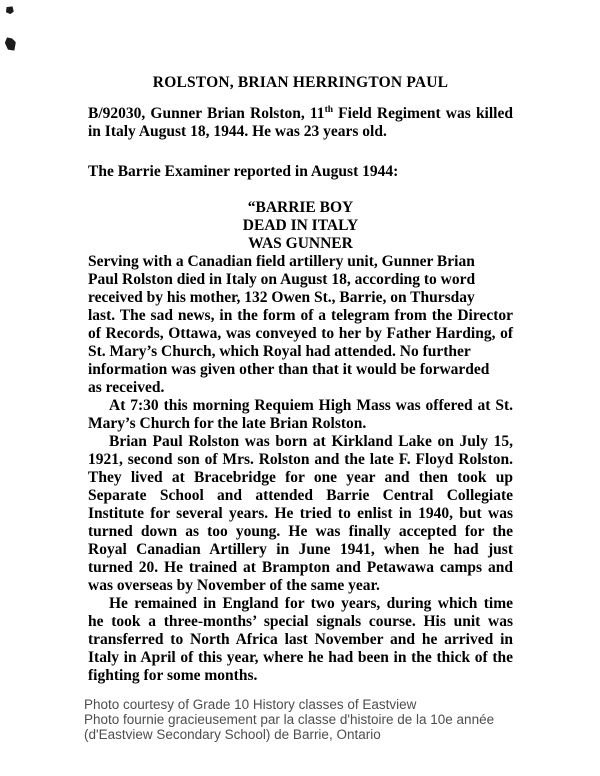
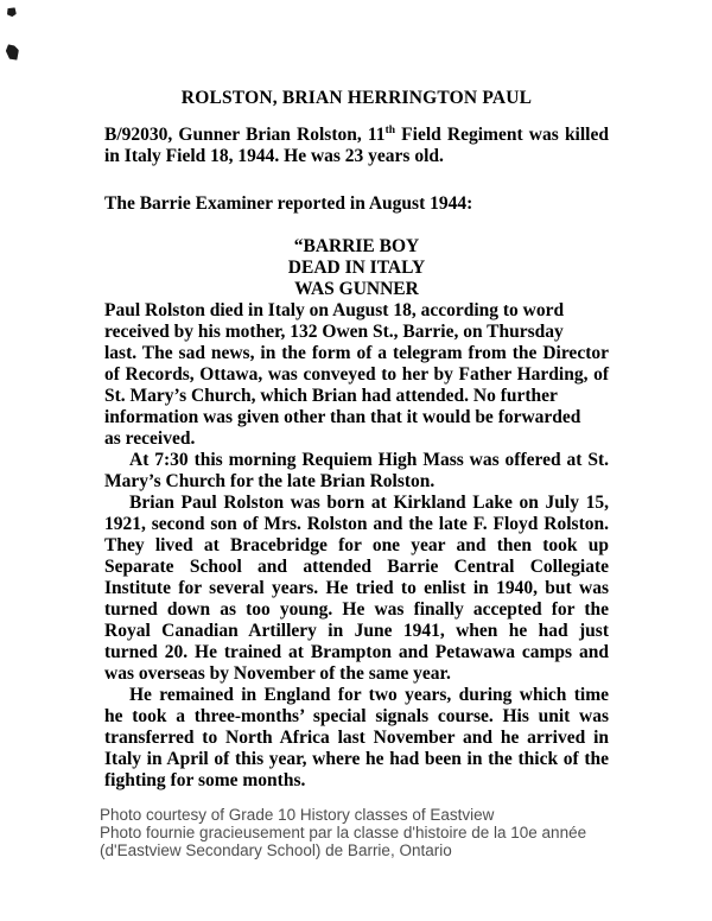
  ROLSTON, BRIAN HERRINGTON PAUL
  B/92030, Gunner Brian Rolston, 11th Field Regiment was killed
- in Italy August 18, 1944. He was 23 years old.
+ in Italy Field 18, 1944. He was 23 years old.
  The Barrie Examiner reported in August 1944:
  “BARRIE BOY
  DEAD IN ITALY
  WAS GUNNER
- Serving with a Canadian field artillery unit, Gunner Brian
  Paul Rolston died in Italy on August 18, according to word
  received by his mother, 132 Owen St., Barrie, on Thursday
  last. The sad news, in the form of a telegram from the Director
  of Records, Ottawa, was conveyed to her by Father Harding, of
- St. Mary’s Church, which Royal had attended. No further
+ St. Mary’s Church, which Brian had attended. No further
  information was given other than that it would be forwarded
  as received.
  At 7:30 this morning Requiem High Mass was offered at St.
  Mary’s Church for the late Brian Rolston.
  Brian Paul Rolston was born at Kirkland Lake on July 15,
  1921, second son of Mrs. Rolston and the late F. Floyd Rolston.
  They lived at Bracebridge for one year and then took up
  Separate School and attended Barrie Central Collegiate
  Institute for several years. He tried to enlist in 1940, but was
  turned down as too young. He was finally accepted for the
  Royal Canadian Artillery in June 1941, when he had just
  turned 20. He trained at Brampton and Petawawa camps and
  was overseas by November of the same year.
  He remained in England for two years, during which time
  he took a three-months’ special signals course. His unit was
  transferred to North Africa last November and he arrived in
  Italy in April of this year, where he had been in the thick of the
  fighting for some months.
  Photo courtesy of Grade 10 History classes of Eastview
  Photo fournie gracieusement par la classe d'histoire de la 10e année
  (d'Eastview Secondary School) de Barrie, Ontario
